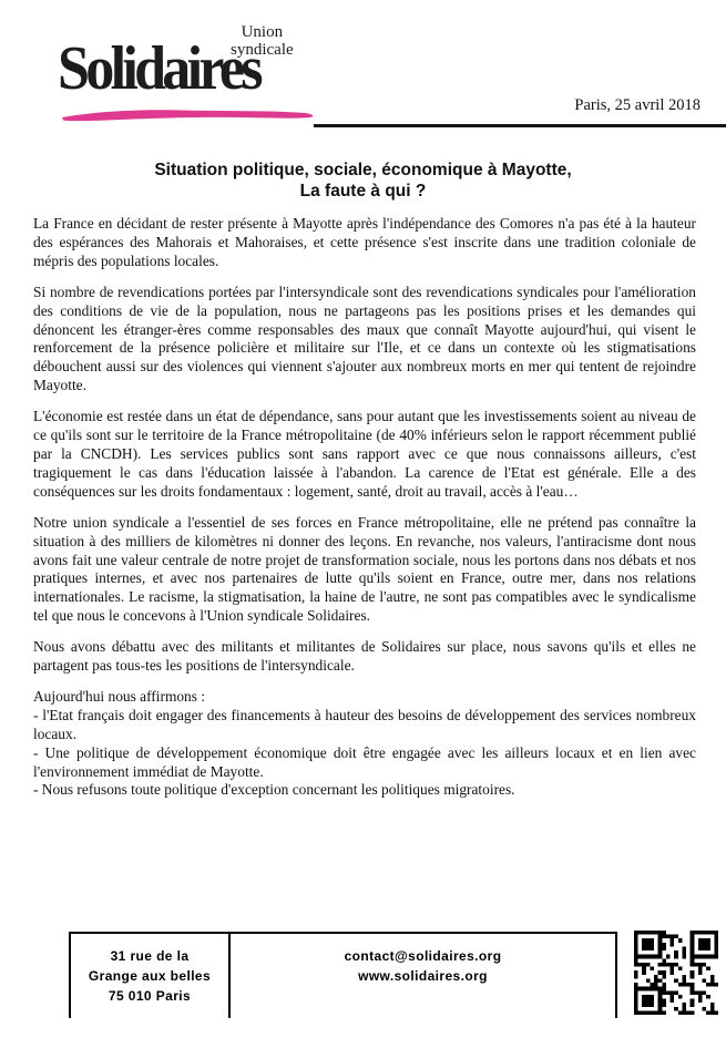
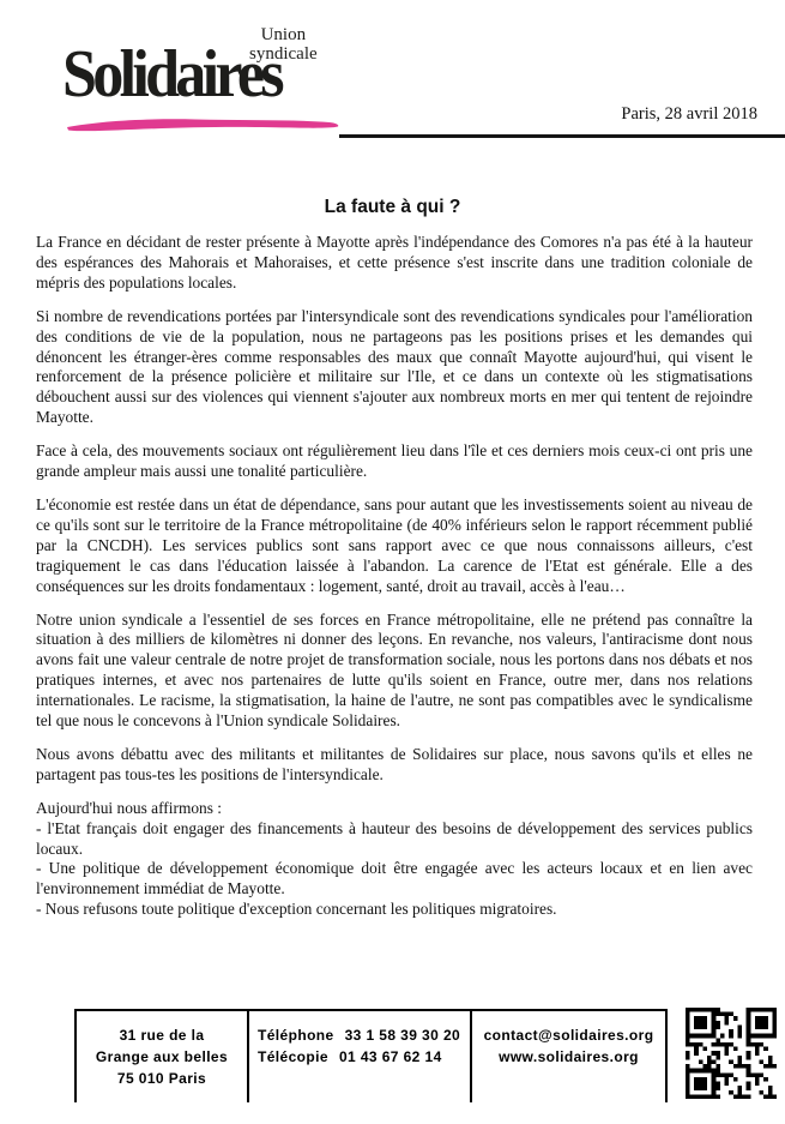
  Solidaires
  Union
  syndicale
- Paris, 25 avril 2018
+ Paris, 28 avril 2018
- Situation politique, sociale, économique à Mayotte,
  La faute à qui ?
  La France en décidant de rester présente à Mayotte après l'indépendance des Comores n'a pas été à la hauteur des espérances des Mahorais et Mahoraises, et cette présence s'est inscrite dans une tradition coloniale de mépris des populations locales.
  Si nombre de revendications portées par l'intersyndicale sont des revendications syndicales pour l'amélioration des conditions de vie de la population, nous ne partageons pas les positions prises et les demandes qui dénoncent les étranger-ères comme responsables des maux que connaît Mayotte aujourd'hui, qui visent le renforcement de la présence policière et militaire sur l'Ile, et ce dans un contexte où les stigmatisations débouchent aussi sur des violences qui viennent s'ajouter aux nombreux morts en mer qui tentent de rejoindre Mayotte.
+ Face à cela, des mouvements sociaux ont régulièrement lieu dans l'île et ces derniers mois ceux-ci ont pris une grande ampleur mais aussi une tonalité particulière.
  L'économie est restée dans un état de dépendance, sans pour autant que les investissements soient au niveau de ce qu'ils sont sur le territoire de la France métropolitaine (de 40% inférieurs selon le rapport récemment publié par la CNCDH). Les services publics sont sans rapport avec ce que nous connaissons ailleurs, c'est tragiquement le cas dans l'éducation laissée à l'abandon. La carence de l'Etat est générale. Elle a des conséquences sur les droits fondamentaux : logement, santé, droit au travail, accès à l'eau…
  Notre union syndicale a l'essentiel de ses forces en France métropolitaine, elle ne prétend pas connaître la situation à des milliers de kilomètres ni donner des leçons. En revanche, nos valeurs, l'antiracisme dont nous avons fait une valeur centrale de notre projet de transformation sociale, nous les portons dans nos débats et nos pratiques internes, et avec nos partenaires de lutte qu'ils soient en France, outre mer, dans nos relations internationales. Le racisme, la stigmatisation, la haine de l'autre, ne sont pas compatibles avec le syndicalisme tel que nous le concevons à l'Union syndicale Solidaires.
  Nous avons débattu avec des militants et militantes de Solidaires sur place, nous savons qu'ils et elles ne partagent pas tous-tes les positions de l'intersyndicale.
  Aujourd'hui nous affirmons :
- - l'Etat français doit engager des financements à hauteur des besoins de développement des services nombreux locaux.
+ - l'Etat français doit engager des financements à hauteur des besoins de développement des services publics locaux.
- - Une politique de développement économique doit être engagée avec les ailleurs locaux et en lien avec l'environnement immédiat de Mayotte.
+ - Une politique de développement économique doit être engagée avec les acteurs locaux et en lien avec l'environnement immédiat de Mayotte.
  - Nous refusons toute politique d'exception concernant les politiques migratoires.
  31 rue de la
  Grange aux belles
  75 010 Paris
+ Téléphone 33 1 58 39 30 20
+ Télécopie 01 43 67 62 14
  contact@solidaires.org
  www.solidaires.org
